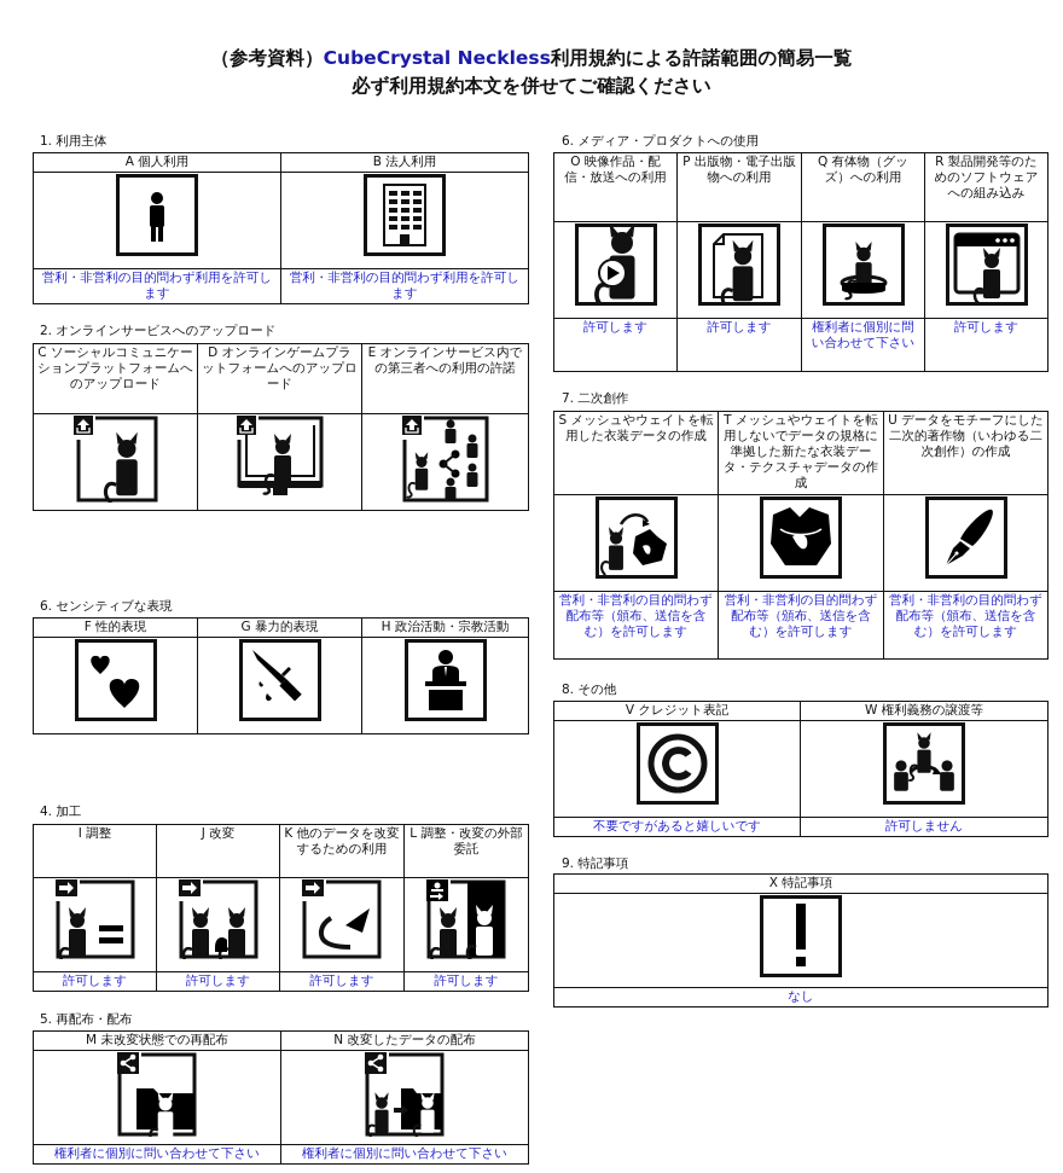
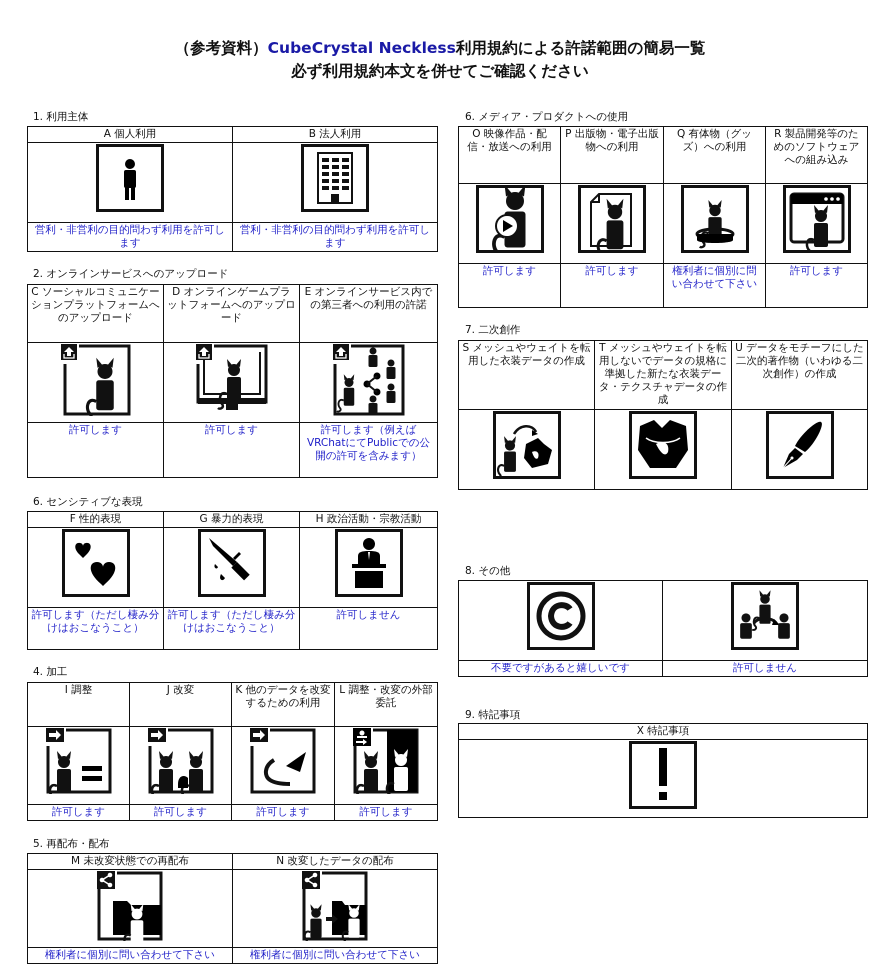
  （参考資料）CubeCrystal Neckless利用規約による許諾範囲の簡易一覧
  必ず利用規約本文を併せてご確認ください
  1. 利用主体
  A 個人利用	B 法人利用
  営利・非営利の目的問わず利用を許可します	営利・非営利の目的問わず利用を許可します
  2. オンラインサービスへのアップロード
  C ソーシャルコミュニケーションプラットフォームへのアップロード	D オンラインゲームプラットフォームへのアップロード	E オンラインサービス内での第三者への利用の許諾
+ 許可します	許可します	許可します（例えばVRChatにてPublicでの公開の許可を含みます）
  6. センシティブな表現
  F 性的表現	G 暴力的表現	H 政治活動・宗教活動
+ 許可します（ただし棲み分けはおこなうこと）	許可します（ただし棲み分けはおこなうこと）	許可しません
  4. 加工
  I 調整	J 改変	K 他のデータを改変するための利用	L 調整・改変の外部委託
  許可します	許可します	許可します	許可します
  5. 再配布・配布
  M 未改変状態での再配布	N 改変したデータの配布
  権利者に個別に問い合わせて下さい	権利者に個別に問い合わせて下さい
  6. メディア・プロダクトへの使用
  O 映像作品・配信・放送への利用	P 出版物・電子出版物への利用	Q 有体物（グッズ）への利用	R 製品開発等のためのソフトウェアへの組み込み
  許可します	許可します	権利者に個別に問い合わせて下さい	許可します
  7. 二次創作
  S メッシュやウェイトを転用した衣装データの作成	T メッシュやウェイトを転用しないでデータの規格に準拠した新たな衣装データ・テクスチャデータの作成	U データをモチーフにした二次的著作物（いわゆる二次創作）の作成
- 営利・非営利の目的問わず配布等（頒布、送信を含む）を許可します	営利・非営利の目的問わず配布等（頒布、送信を含む）を許可します	営利・非営利の目的問わず配布等（頒布、送信を含む）を許可します
  8. その他
- V クレジット表記	W 権利義務の譲渡等
  不要ですがあると嬉しいです	許可しません
  9. 特記事項
  X 特記事項
- なし
